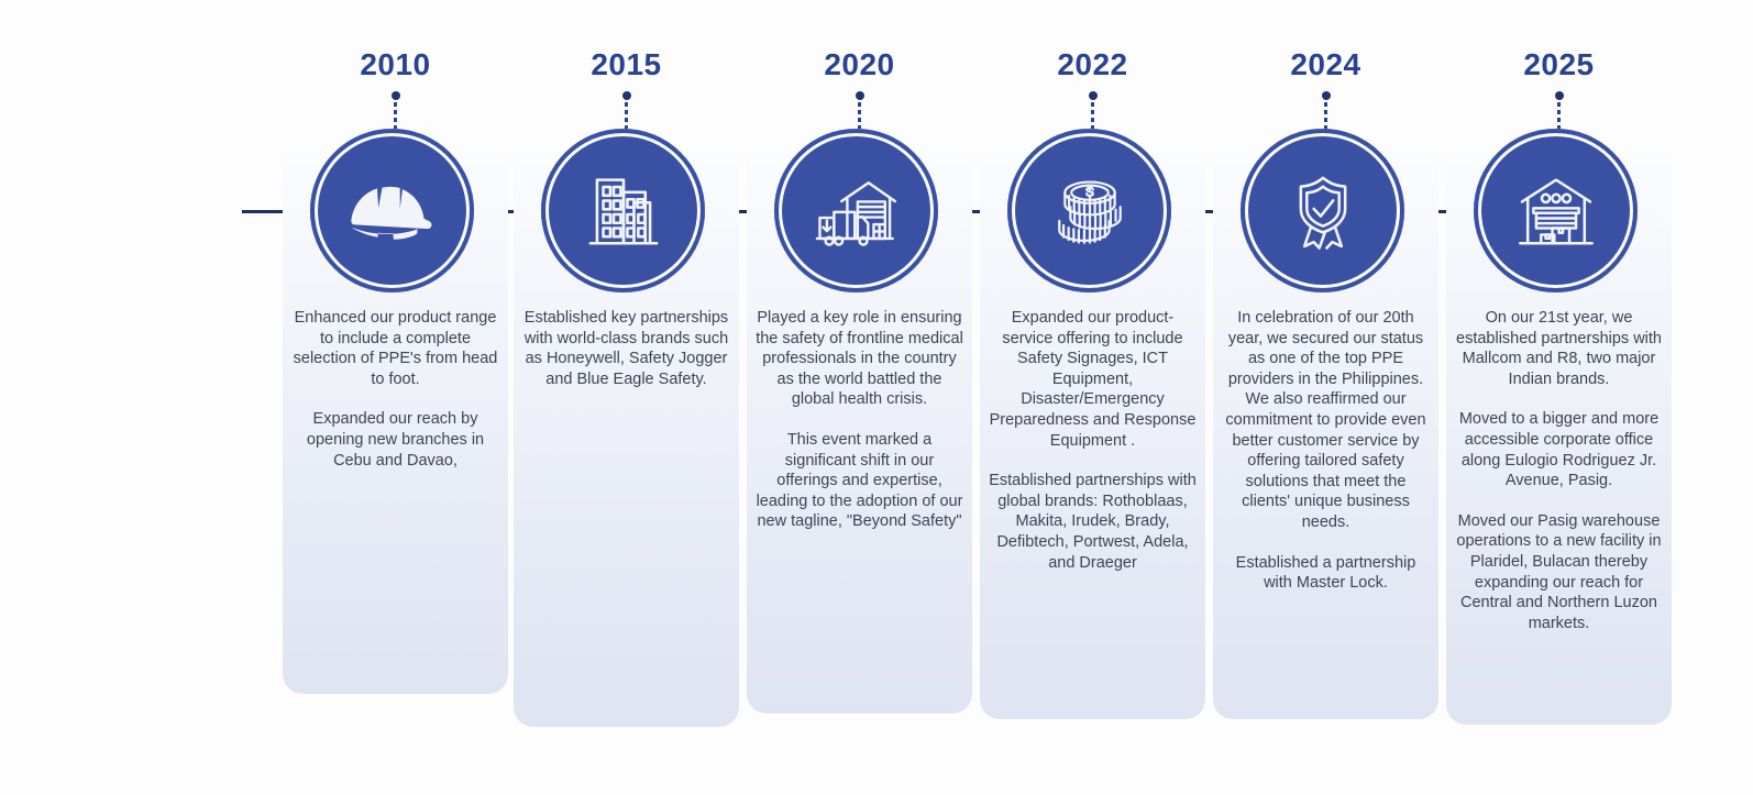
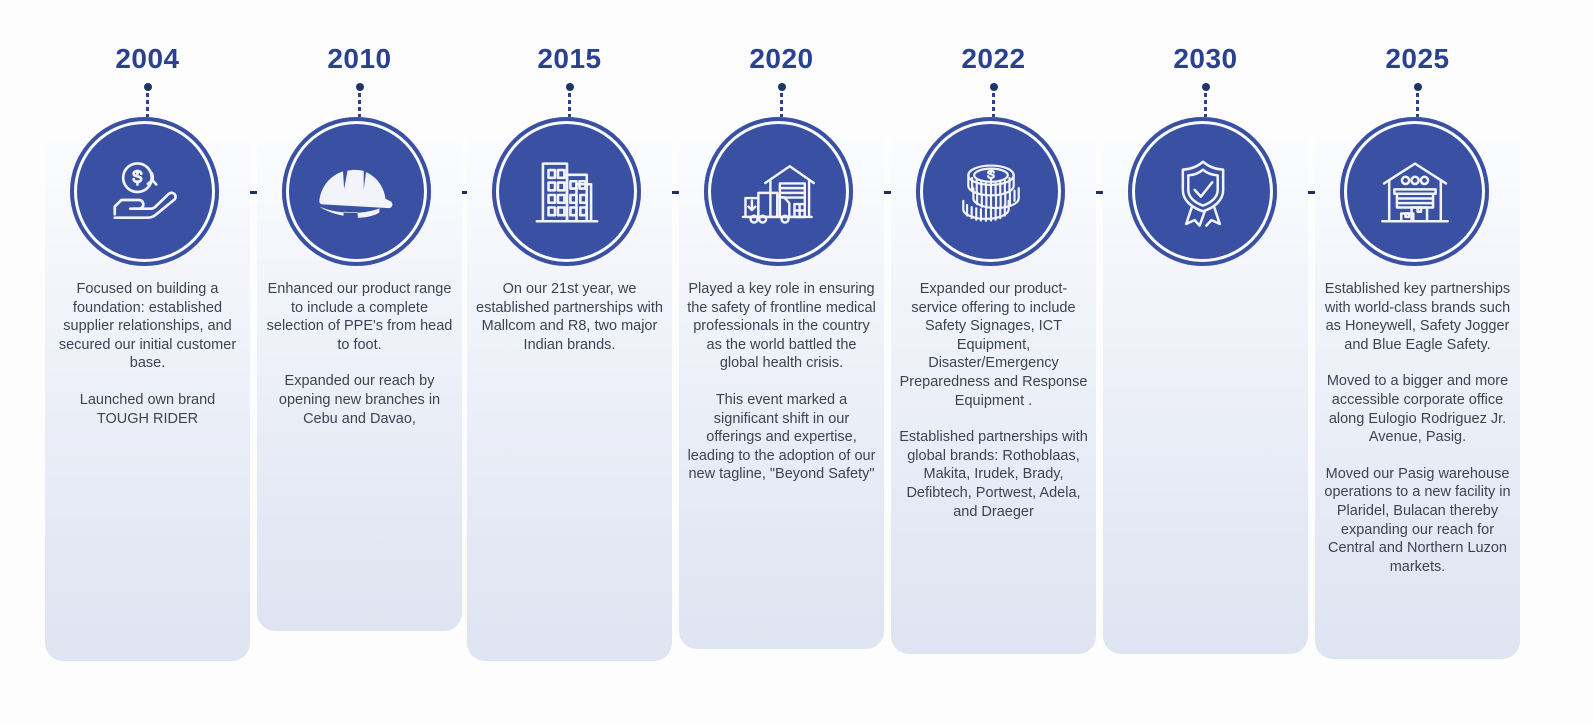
+ 2004
+ Focused on building a foundation: established supplier relationships, and secured our initial customer base.
+ Launched own brand TOUGH RIDER
  2010
  Enhanced our product range to include a complete selection of PPE's from head to foot.
  Expanded our reach by opening new branches in Cebu and Davao,
  2015
- Established key partnerships with world-class brands such as Honeywell, Safety Jogger and Blue Eagle Safety.
+ On our 21st year, we established partnerships with Mallcom and R8, two major Indian brands.
  2020
  Played a key role in ensuring the safety of frontline medical professionals in the country as the world battled the global health crisis.
  This event marked a significant shift in our offerings and expertise, leading to the adoption of our new tagline, "Beyond Safety"
  2022
  Expanded our product-service offering to include Safety Signages, ICT Equipment, Disaster/Emergency Preparedness and Response Equipment .
  Established partnerships with global brands: Rothoblaas, Makita, Irudek, Brady, Defibtech, Portwest, Adela, and Draeger
- 2024
+ 2030
- In celebration of our 20th year, we secured our status as one of the top PPE providers in the Philippines. We also reaffirmed our commitment to provide even better customer service by offering tailored safety solutions that meet the clients' unique business needs.
- Established a partnership with Master Lock.
  2025
- On our 21st year, we established partnerships with Mallcom and R8, two major Indian brands.
+ Established key partnerships with world-class brands such as Honeywell, Safety Jogger and Blue Eagle Safety.
  Moved to a bigger and more accessible corporate office along Eulogio Rodriguez Jr. Avenue, Pasig.
  Moved our Pasig warehouse operations to a new facility in Plaridel, Bulacan thereby expanding our reach for Central and Northern Luzon markets.
